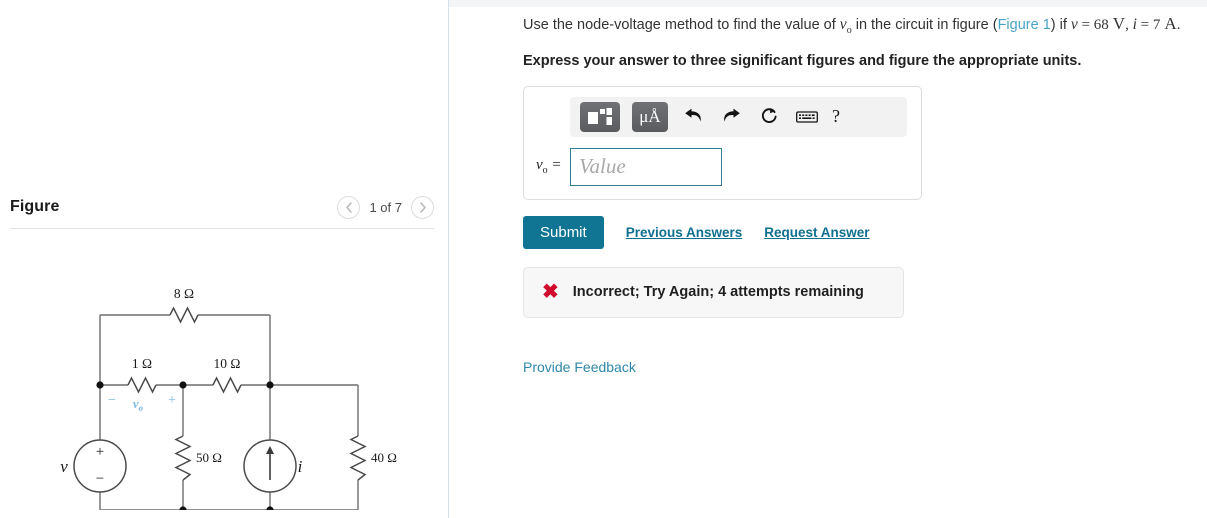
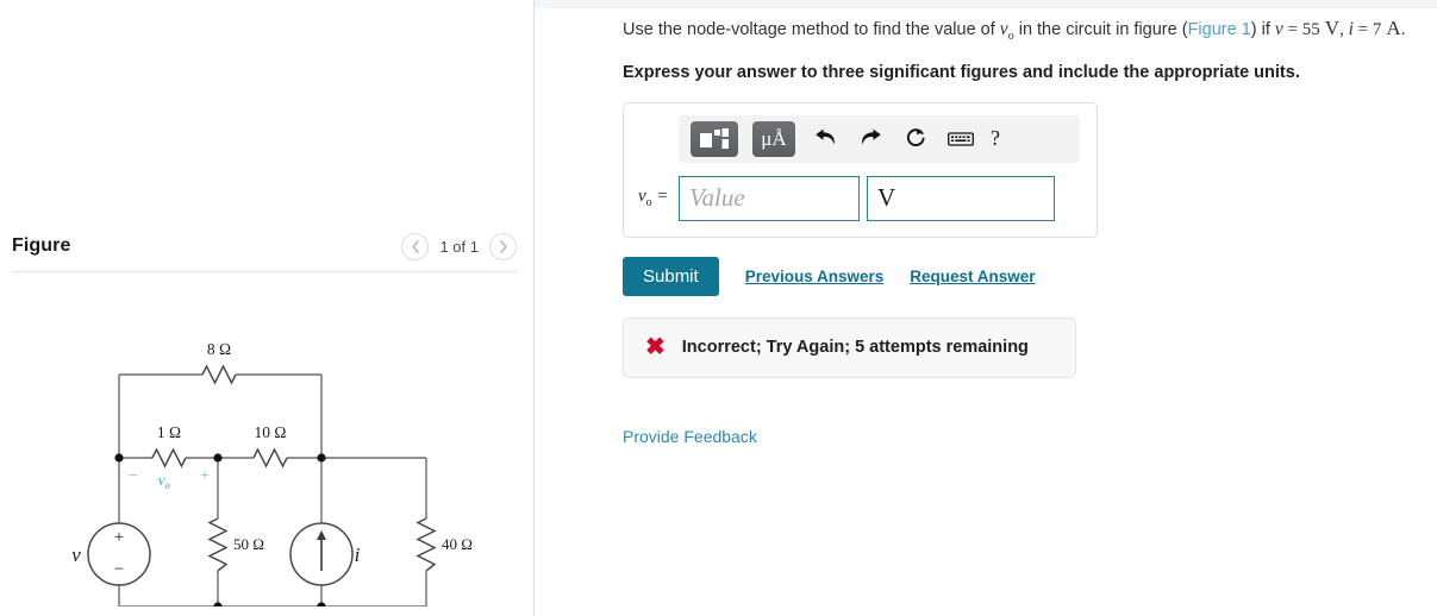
  Figure
- 1 of 7
+ 1 of 1
  +
  −
  8 Ω
  1 Ω
  10 Ω
  50 Ω
  40 Ω
  v
  i
  −
  +
  vo
- Use the node-voltage method to find the value of vo in the circuit in figure (Figure 1) if v = 68 V, i = 7 A.
+ Use the node-voltage method to find the value of vo in the circuit in figure (Figure 1) if v = 55 V, i = 7 A.
- Express your answer to three significant figures and figure the appropriate units.
+ Express your answer to three significant figures and include the appropriate units.
  μÅ
  ?
  vo =
  Value
+ V
  Submit
  Previous Answers
  Request Answer
  ✖
- Incorrect; Try Again; 4 attempts remaining
+ Incorrect; Try Again; 5 attempts remaining
  Provide Feedback
